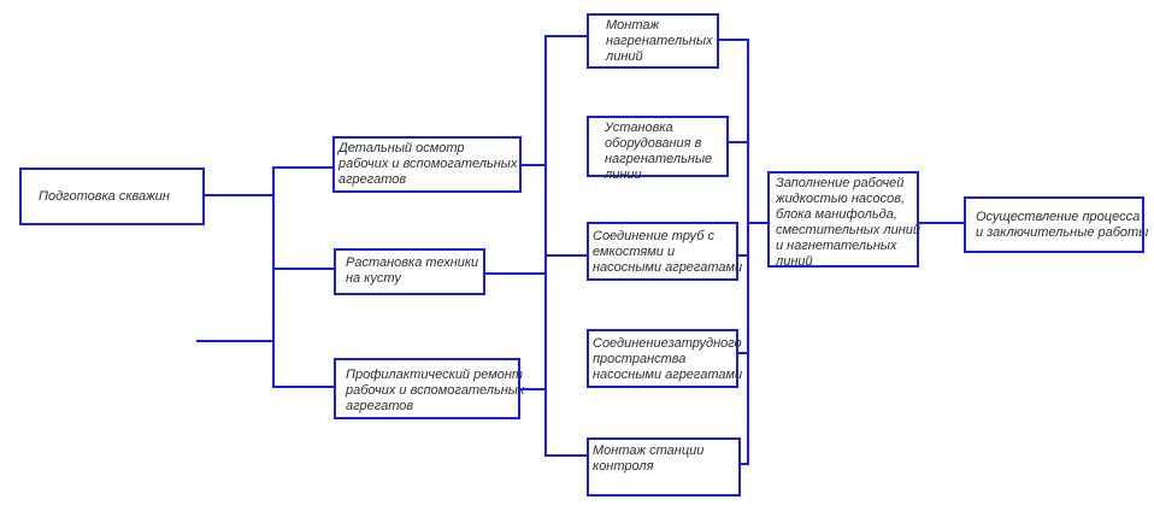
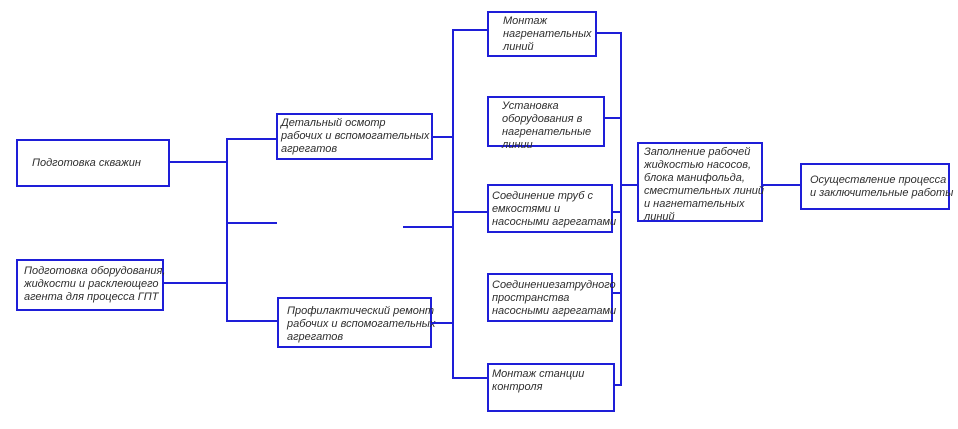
  Подготовка скважин
+ Подготовка оборудования,
+ жидкости и расклеющего
+ агента для процесса ГПТ
  Детальный осмотр
  рабочих и вспомогательных
  агрегатов
- Растановка техники
- на кусту
  Профилактический ремонт
  рабочих и вспомогательных
  агрегатов
  Монтаж
  нагренательных
  линий
  Установка
  оборудования в
  нагренательные
  линии
  Соединение труб с
  емкостями и
  насосными агрегатами
  Соединениезатрудного
  пространства
  насосными агрегатами
  Монтаж станции
  контроля
  Заполнение рабочей
  жидкостью насосов,
  блока манифольда,
  сместительных линий
  и нагнетательных
  линий
  Осуществление процесса
  и заключительные работы
